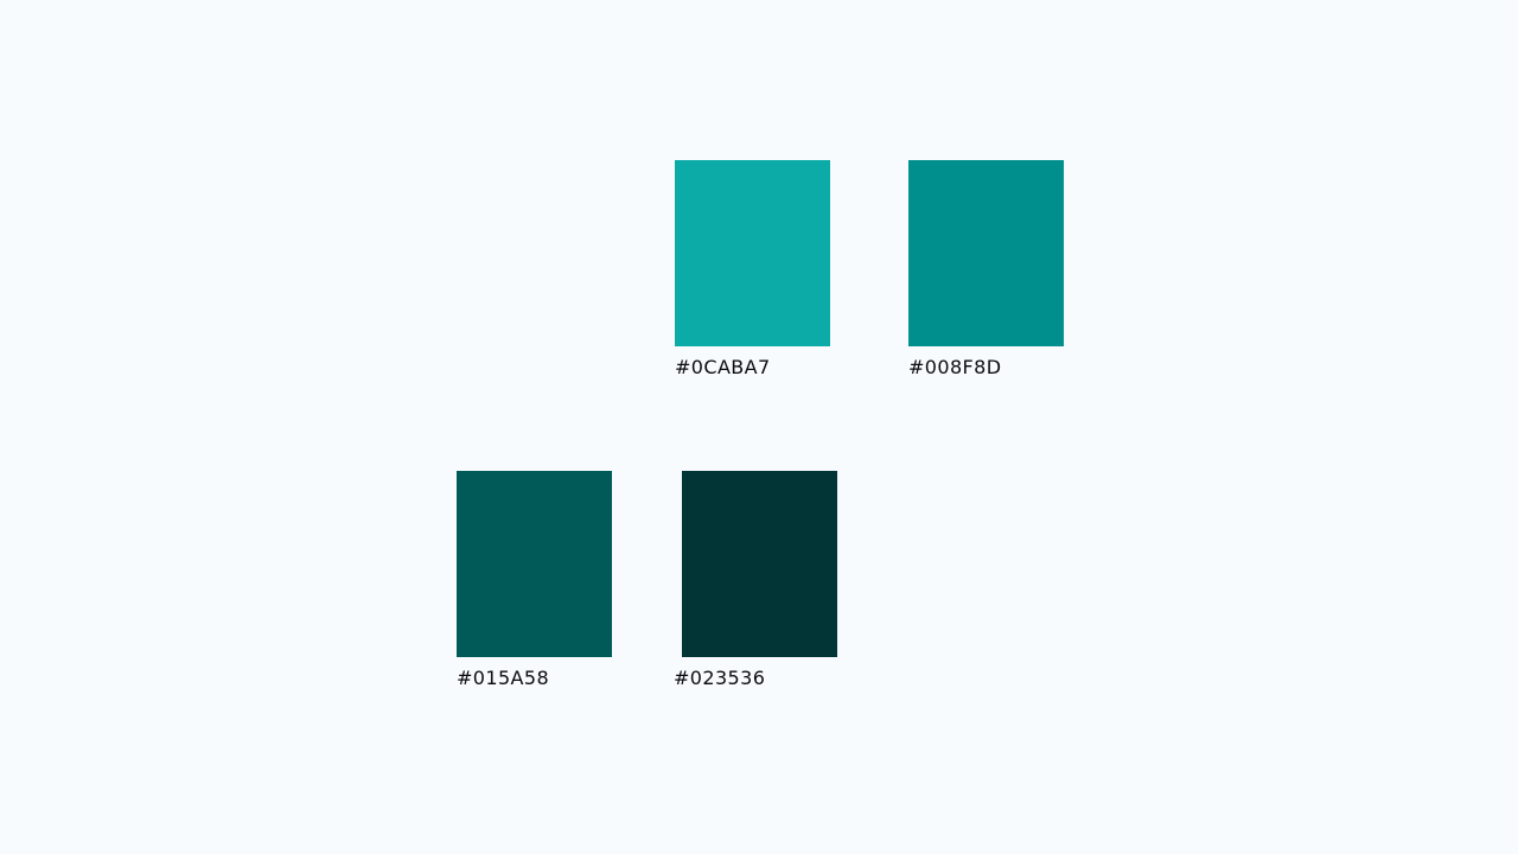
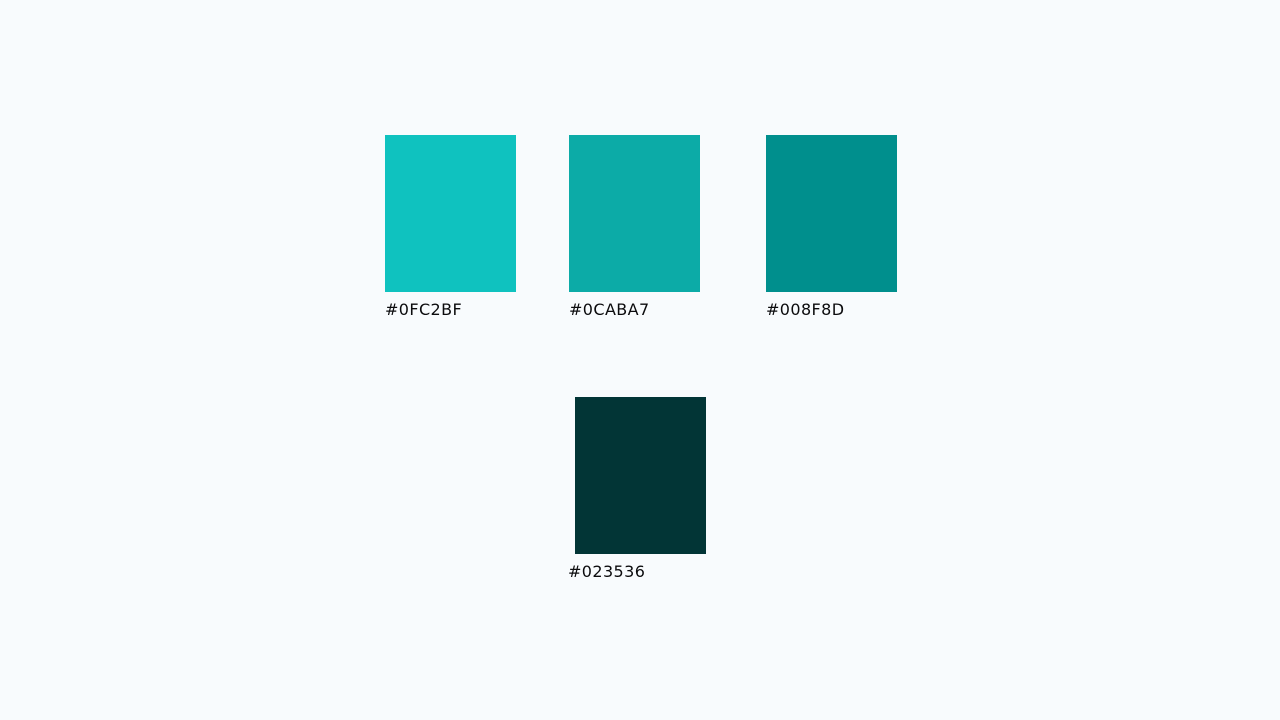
+ #0FC2BF
  #0CABA7
  #008F8D
- #015A58
  #023536
